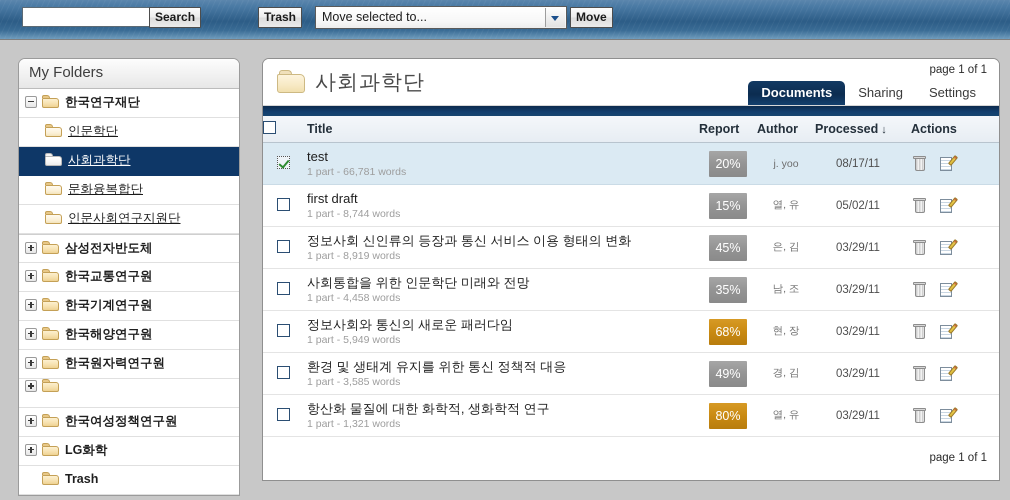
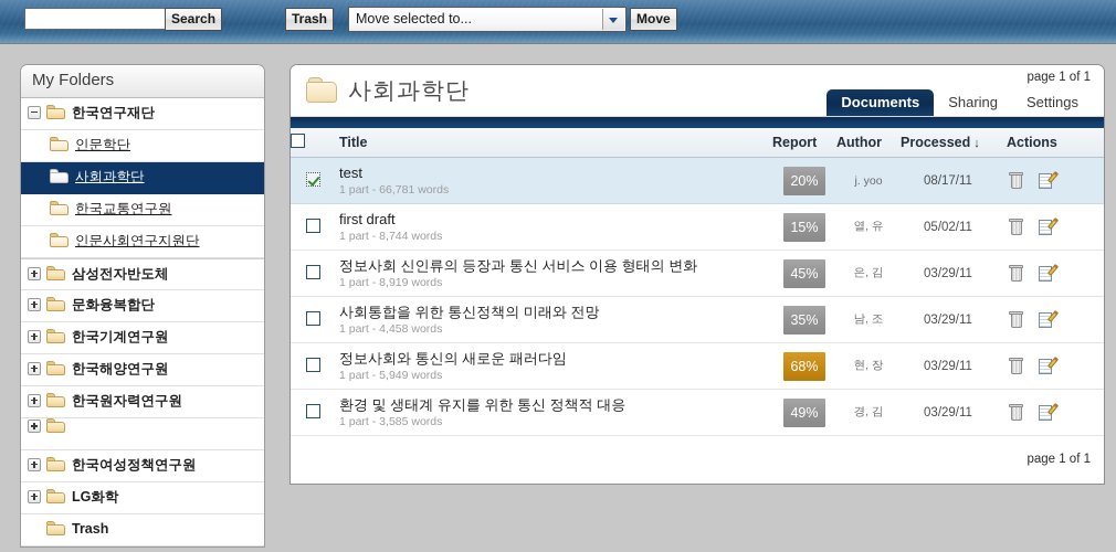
  Search
  Trash
  Move selected to...
  Move
  My Folders
  한국연구재단
  인문학단
  사회과학단
- 문화융복합단
+ 한국교통연구원
  인문사회연구지원단
  삼성전자반도체
- 한국교통연구원
+ 문화융복합단
  한국기계연구원
  한국해양연구원
  한국원자력연구원
  한국여성정책연구원
  LG화학
  Trash
  사회과학단
  page 1 of 1
  Documents Sharing Settings
  	Title	Report	Author	Processed ↓	Actions
  	test1 part - 66,781 words	20%	j. yoo	08/17/11
  	first draft1 part - 8,744 words	15%	열, 유	05/02/11
  	정보사회 신인류의 등장과 통신 서비스 이용 형태의 변화1 part - 8,919 words	45%	은, 김	03/29/11
- 	사회통합을 위한 인문학단 미래와 전망1 part - 4,458 words	35%	남, 조	03/29/11
+ 	사회통합을 위한 통신정책의 미래와 전망1 part - 4,458 words	35%	남, 조	03/29/11
  	정보사회와 통신의 새로운 패러다임1 part - 5,949 words	68%	현, 장	03/29/11
  	환경 및 생태계 유지를 위한 통신 정책적 대응1 part - 3,585 words	49%	경, 김	03/29/11
- 	항산화 물질에 대한 화학적, 생화학적 연구1 part - 1,321 words	80%	열, 유	03/29/11
  page 1 of 1
